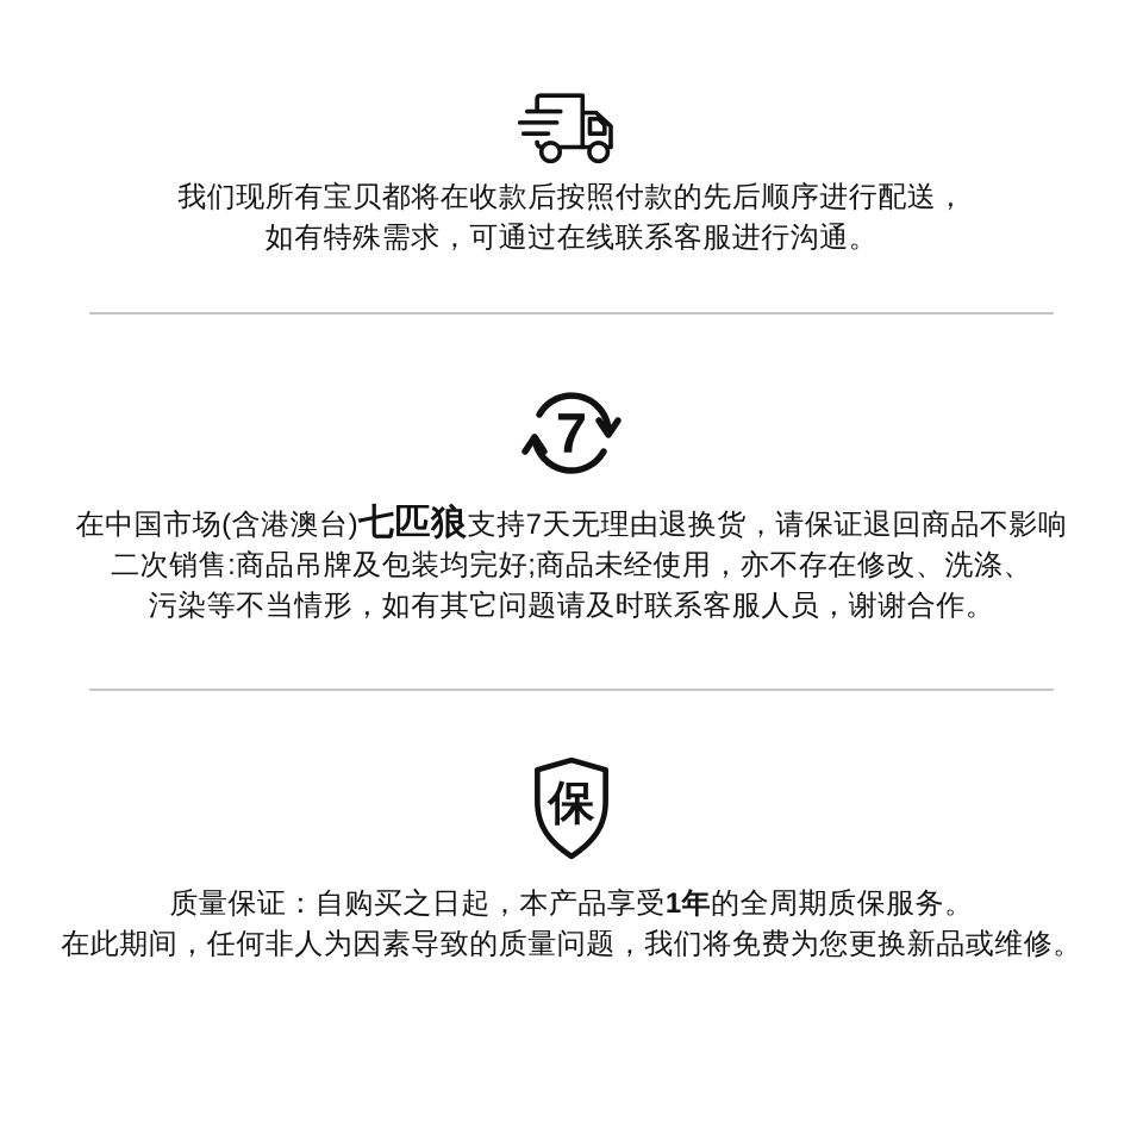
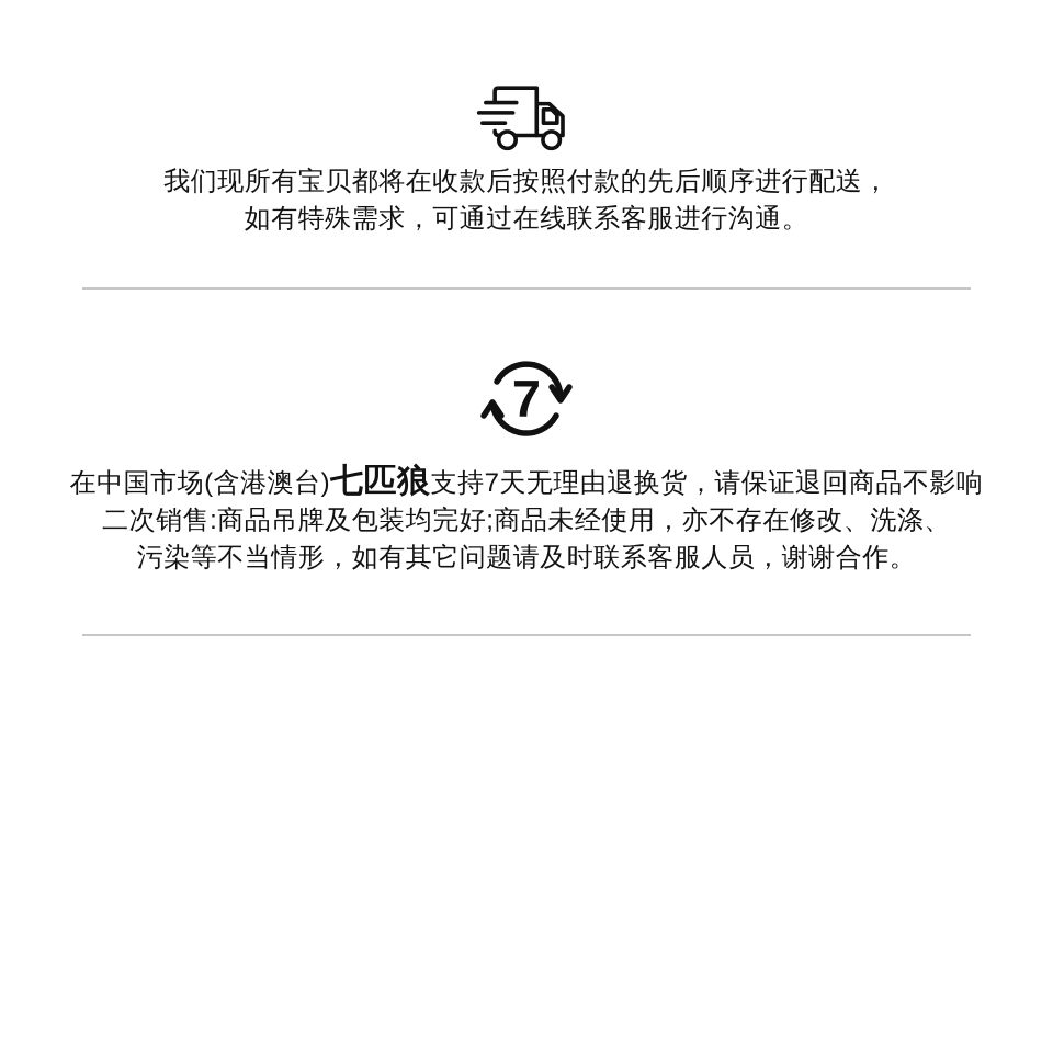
  我们现所有宝贝都将在收款后按照付款的先后顺序进行配送，
  如有特殊需求，可通过在线联系客服进行沟通。
  7
  在中国市场(含港澳台)七匹狼支持7天无理由退换货，请保证退回商品不影响
  二次销售:商品吊牌及包装均完好;商品未经使用，亦不存在修改、洗涤、
  污染等不当情形，如有其它问题请及时联系客服人员，谢谢合作。
- 保
- 质量保证：自购买之日起，本产品享受1年的全周期质保服务。
- 在此期间，任何非人为因素导致的质量问题，我们将免费为您更换新品或维修。
